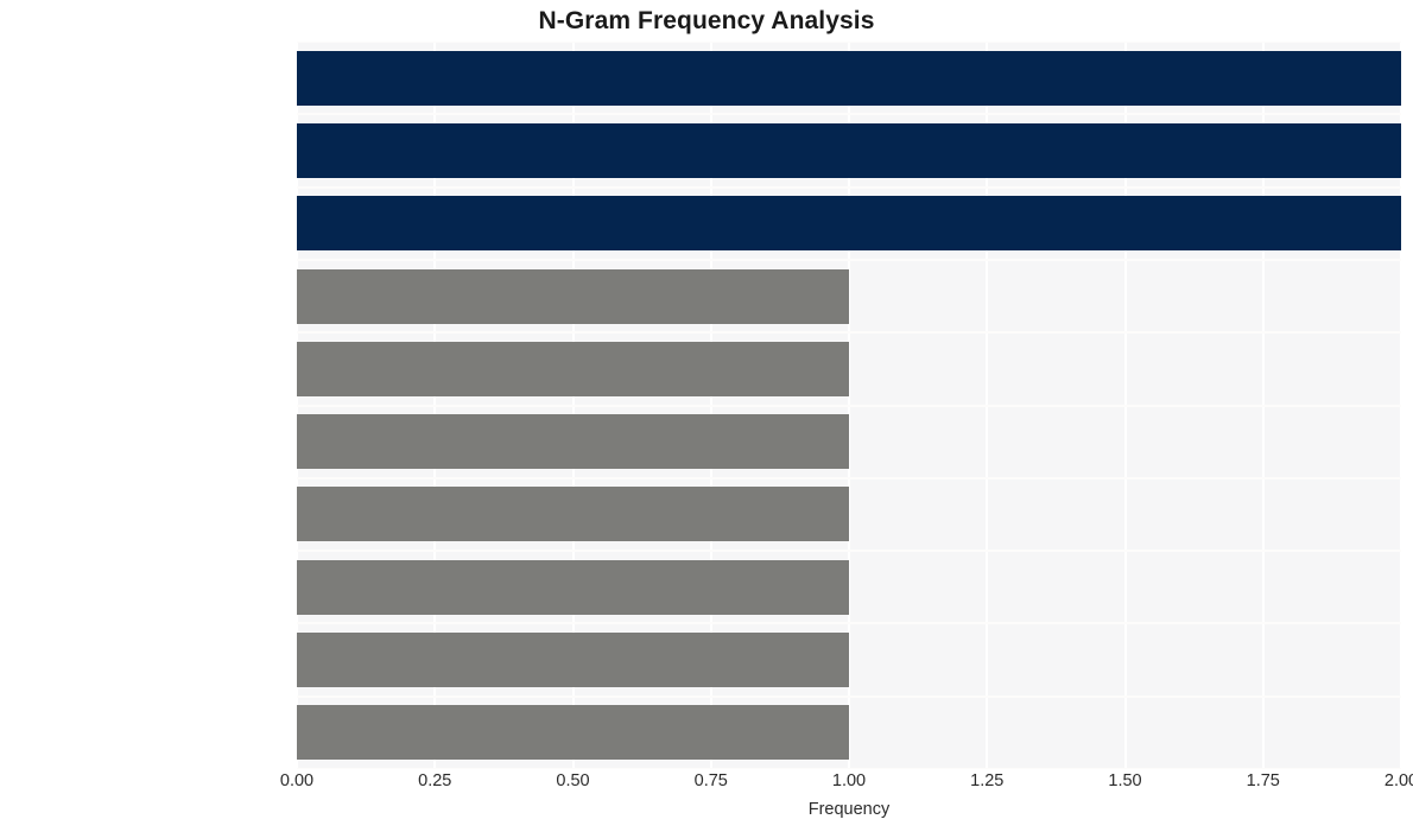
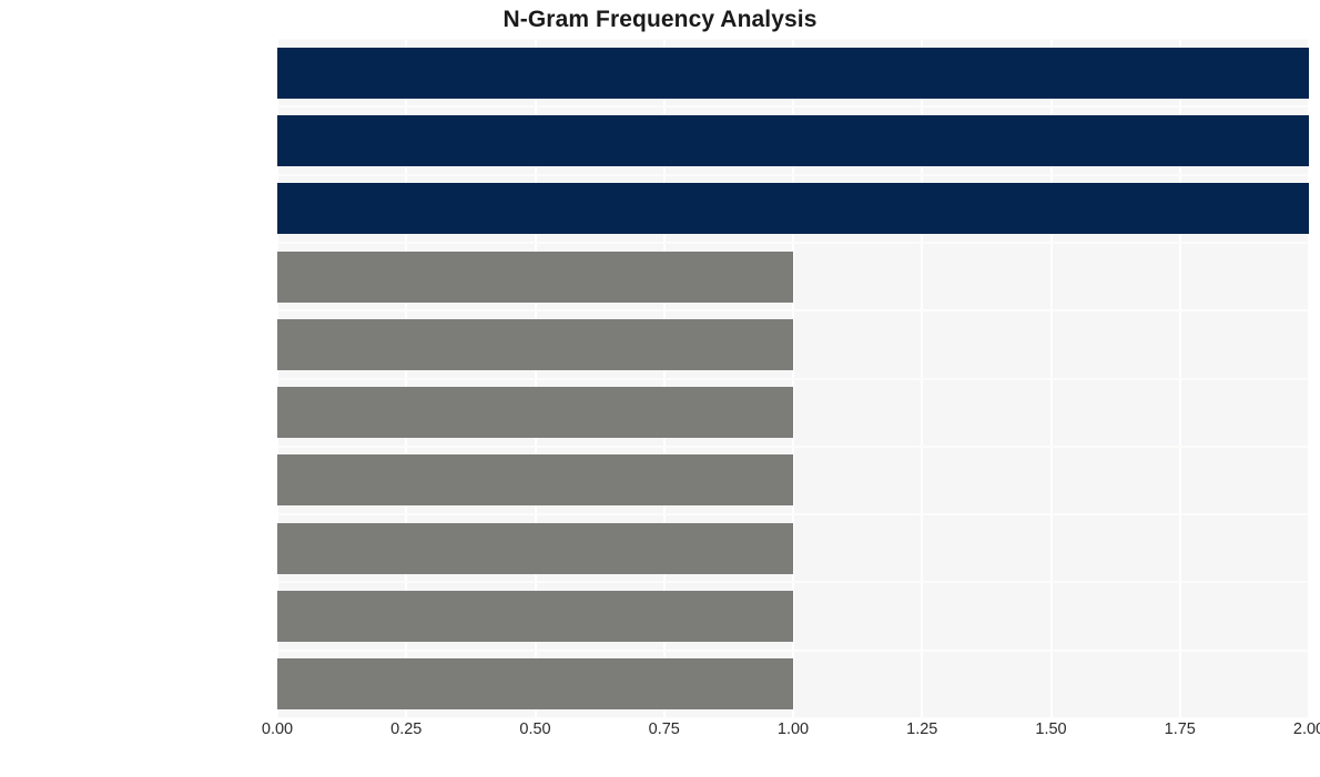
  N-Gram Frequency Analysis
  0.00
  0.25
  0.50
  0.75
  1.00
  1.25
  1.50
  1.75
  2.0
- Frequency
